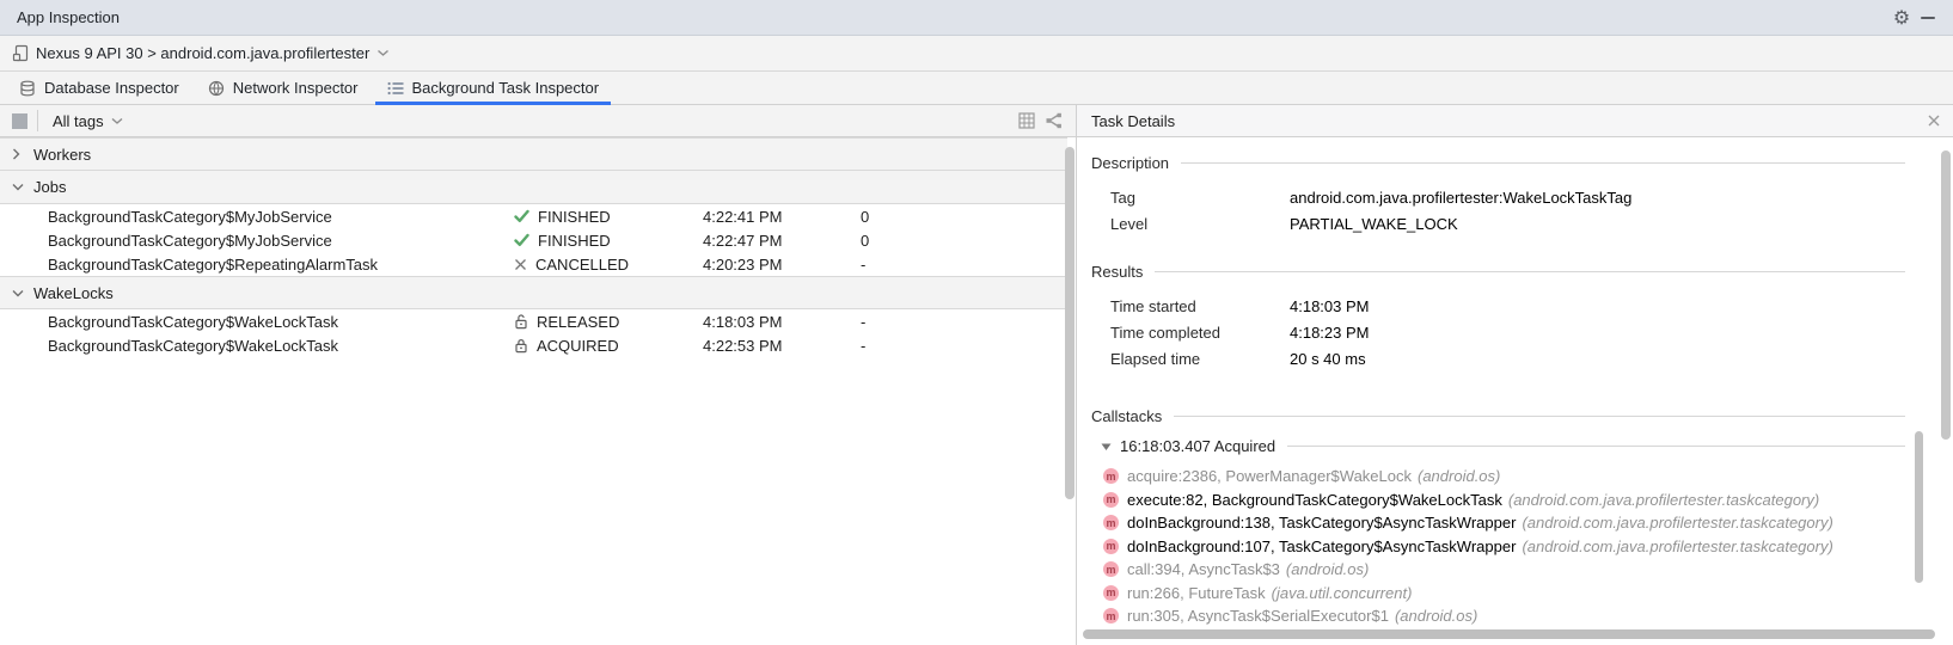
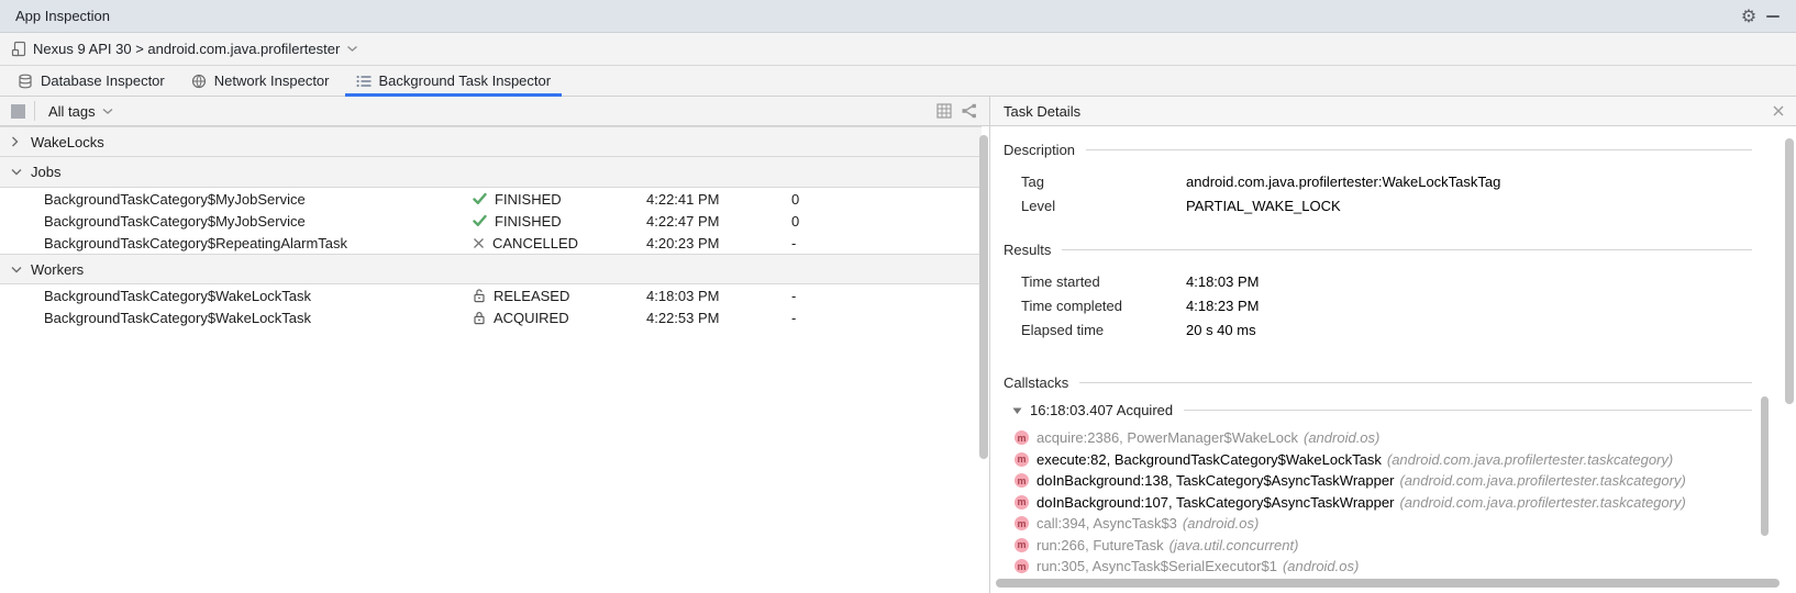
  App Inspection
  ⚙
  Nexus 9 API 30 > android.com.java.profilertester
  Database Inspector
  Network Inspector
  Background Task Inspector
  All tags
- Workers
+ WakeLocks
  Jobs
  BackgroundTaskCategory$MyJobService
  FINISHED
  4:22:41 PM
  0
  BackgroundTaskCategory$MyJobService
  FINISHED
  4:22:47 PM
  0
  BackgroundTaskCategory$RepeatingAlarmTask
  CANCELLED
  4:20:23 PM
  -
- WakeLocks
+ Workers
  BackgroundTaskCategory$WakeLockTask
  RELEASED
  4:18:03 PM
  -
  BackgroundTaskCategory$WakeLockTask
  ACQUIRED
  4:22:53 PM
  -
  Task Details
  Description
  Tag
  android.com.java.profilertester:WakeLockTaskTag
  Level
  PARTIAL_WAKE_LOCK
  Results
  Time started
  4:18:03 PM
  Time completed
  4:18:23 PM
  Elapsed time
  20 s 40 ms
  Callstacks
  16:18:03.407 Acquired
  m
  acquire:2386, PowerManager$WakeLock
  (android.os)
  m
  execute:82, BackgroundTaskCategory$WakeLockTask
  (android.com.java.profilertester.taskcategory)
  m
  doInBackground:138, TaskCategory$AsyncTaskWrapper
  (android.com.java.profilertester.taskcategory)
  m
  doInBackground:107, TaskCategory$AsyncTaskWrapper
  (android.com.java.profilertester.taskcategory)
  m
  call:394, AsyncTask$3
  (android.os)
  m
  run:266, FutureTask
  (java.util.concurrent)
  m
  run:305, AsyncTask$SerialExecutor$1
  (android.os)
